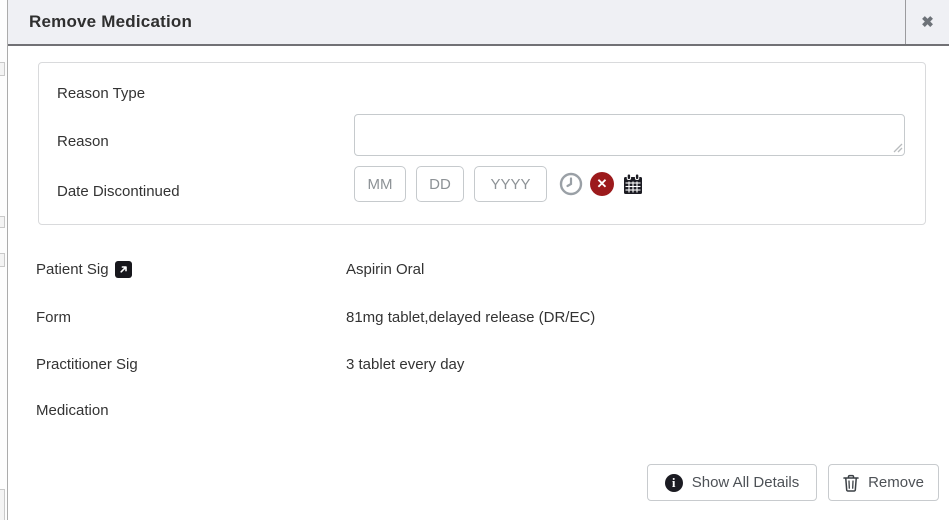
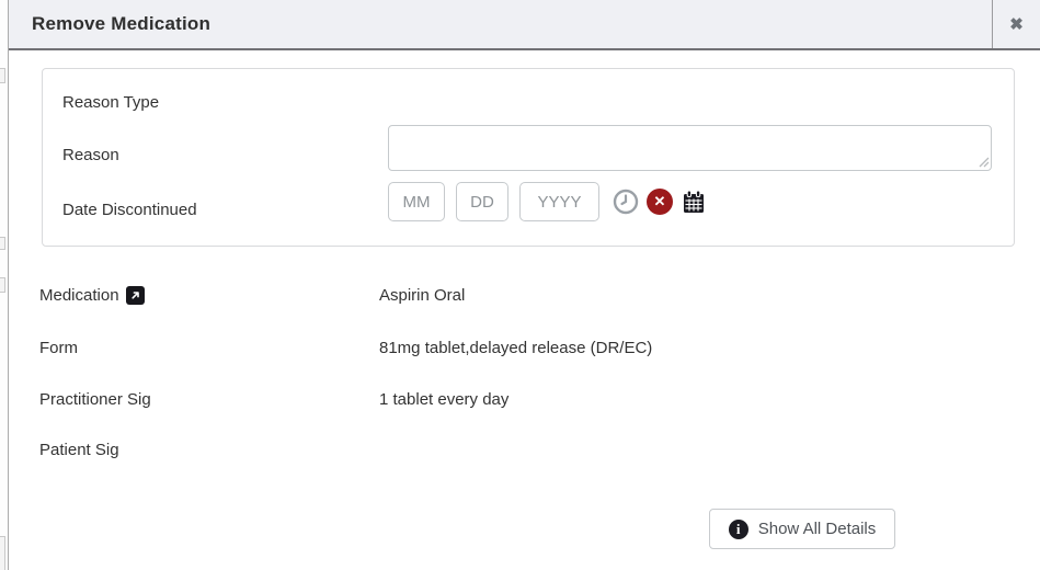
  Remove Medication
  ✖
  Reason Type
  Reason
  Date Discontinued
  MM
  DD
  YYYY
  ✕
- Patient Sig
+ Medication
  Aspirin Oral
  Form
  81mg tablet,delayed release (DR/EC)
  Practitioner Sig
- 3 tablet every day
+ 1 tablet every day
- Medication
+ Patient Sig
  i
  Show All Details
- Remove
